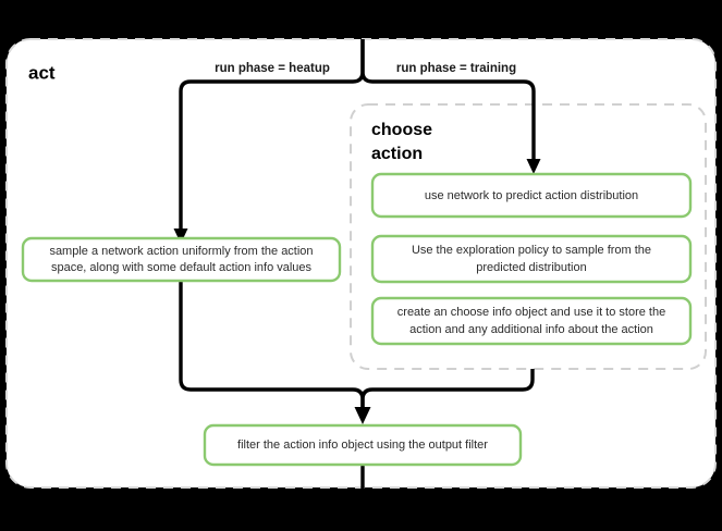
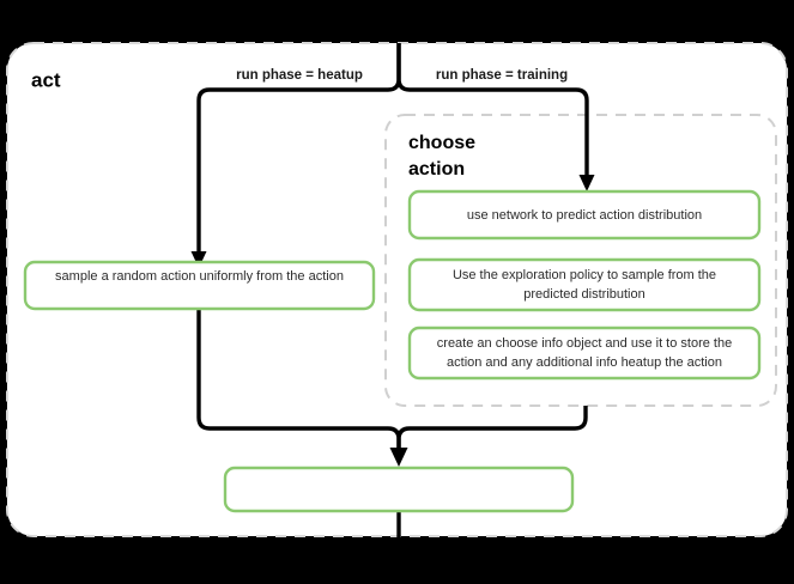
  act
  choose
  action
  run phase = heatup
  run phase = training
- sample a network action uniformly from the action
+ sample a random action uniformly from the action
- space, along with some default action info values
  use network to predict action distribution
  Use the exploration policy to sample from the
  predicted distribution
  create an choose info object and use it to store the
- action and any additional info about the action
+ action and any additional info heatup the action
- filter the action info object using the output filter
